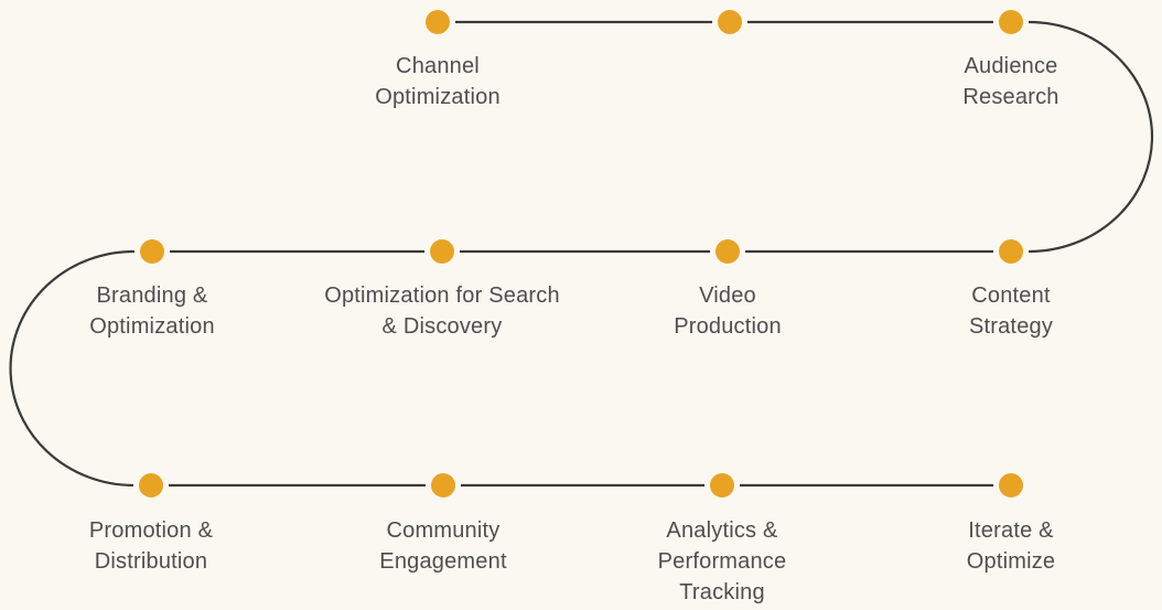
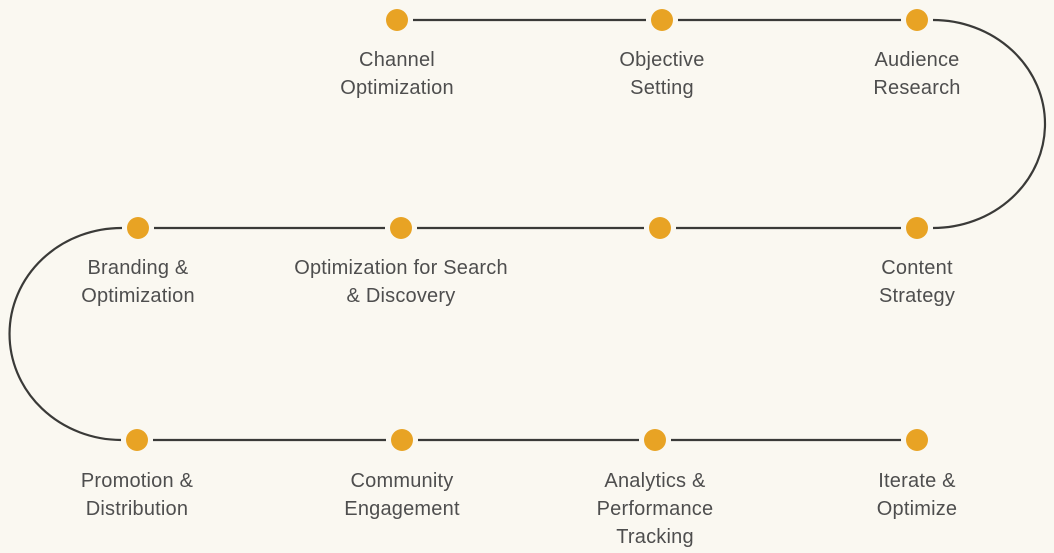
  Channel
  Optimization
+ Objective
+ Setting
  Audience
  Research
  Branding &
  Optimization
  Optimization for Search
  & Discovery
- Video
- Production
  Content
  Strategy
  Promotion &
  Distribution
  Community
  Engagement
  Analytics &
  Performance
  Tracking
  Iterate &
  Optimize
